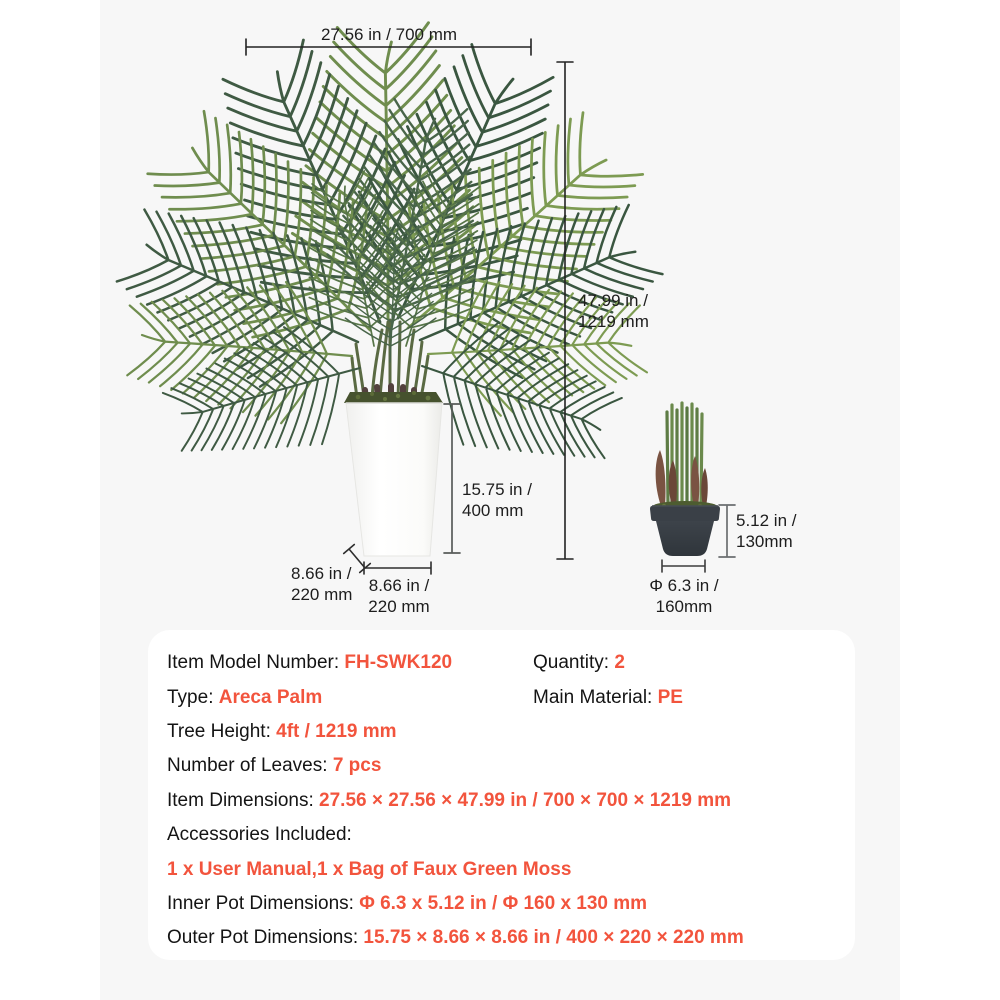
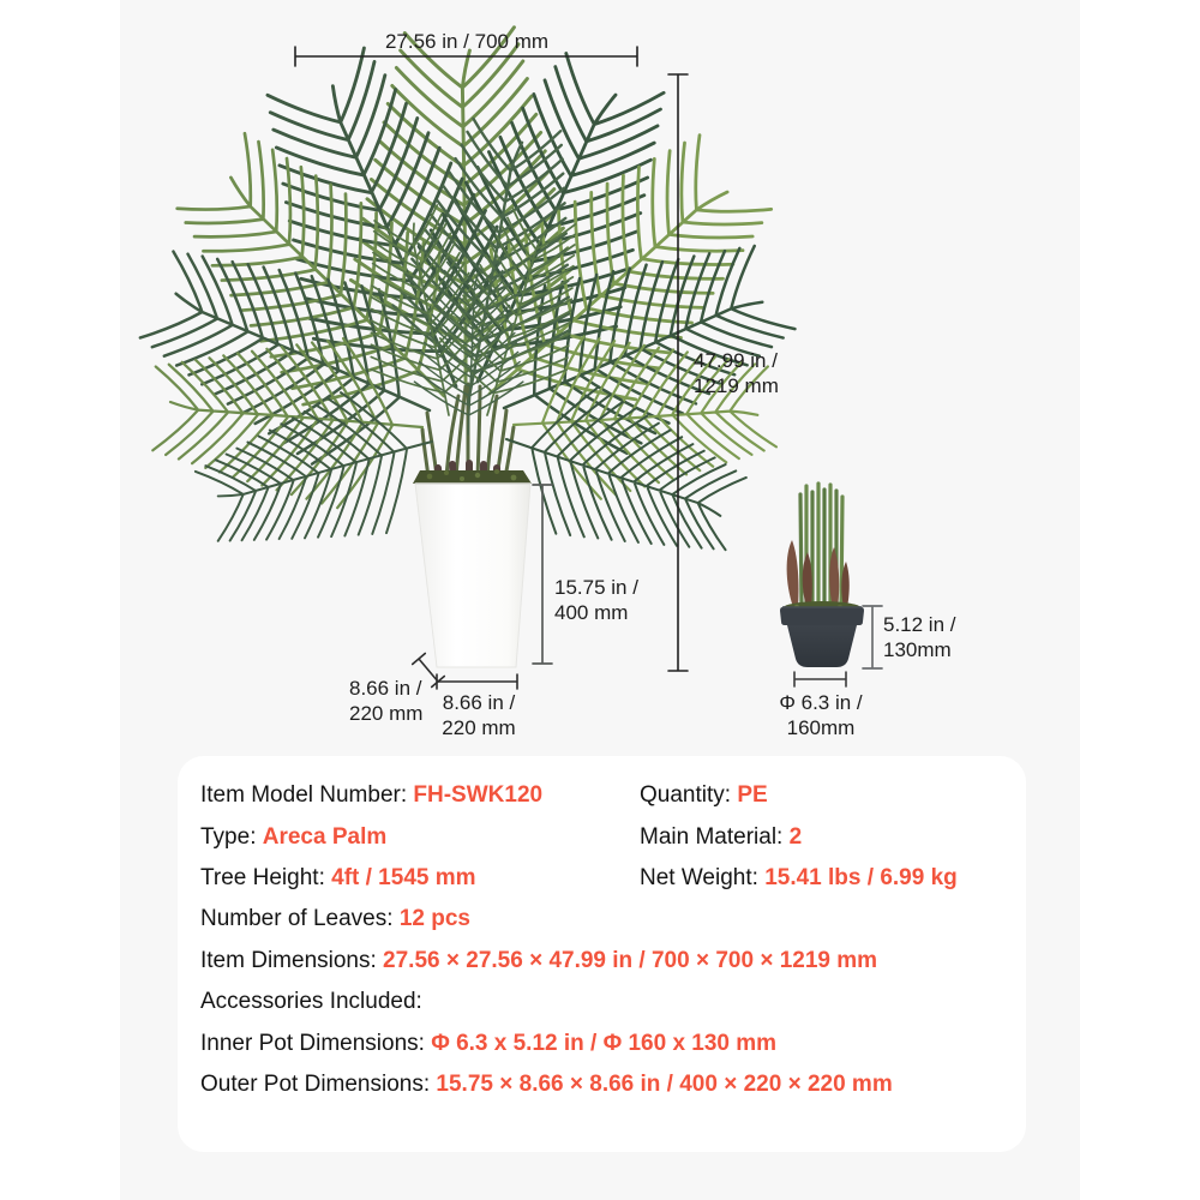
  27.56 in / 700 mm
  47.99 in /
  1219 mm
  15.75 in /
  400 mm
  8.66 in /
  220 mm
  8.66 in /
  220 mm
  5.12 in /
  130mm
  Φ 6.3 in /
  160mm
  Item Model Number:
  FH-SWK120
  Type:
  Areca Palm
  Tree Height:
- 4ft / 1219 mm
+ 4ft / 1545 mm
  Number of Leaves:
- 7 pcs
+ 12 pcs
  Item Dimensions:
  27.56 × 27.56 × 47.99 in / 700 × 700 × 1219 mm
  Accessories Included:
- 1 x User Manual,1 x Bag of Faux Green Moss
  Inner Pot Dimensions:
  Φ 6.3 x 5.12 in / Φ 160 x 130 mm
  Outer Pot Dimensions:
  15.75 × 8.66 × 8.66 in / 400 × 220 × 220 mm
  Quantity:
- 2
+ PE
  Main Material:
- PE
+ 2
+ Net Weight:
+ 15.41 lbs / 6.99 kg
